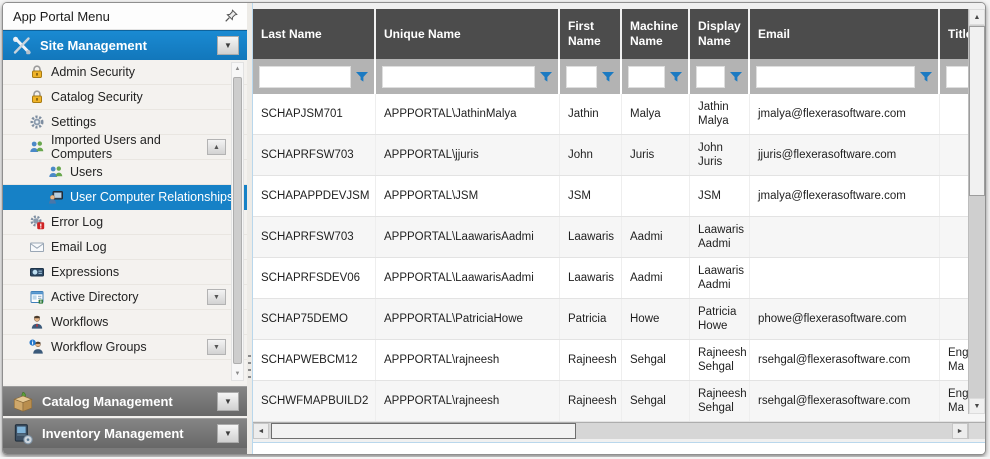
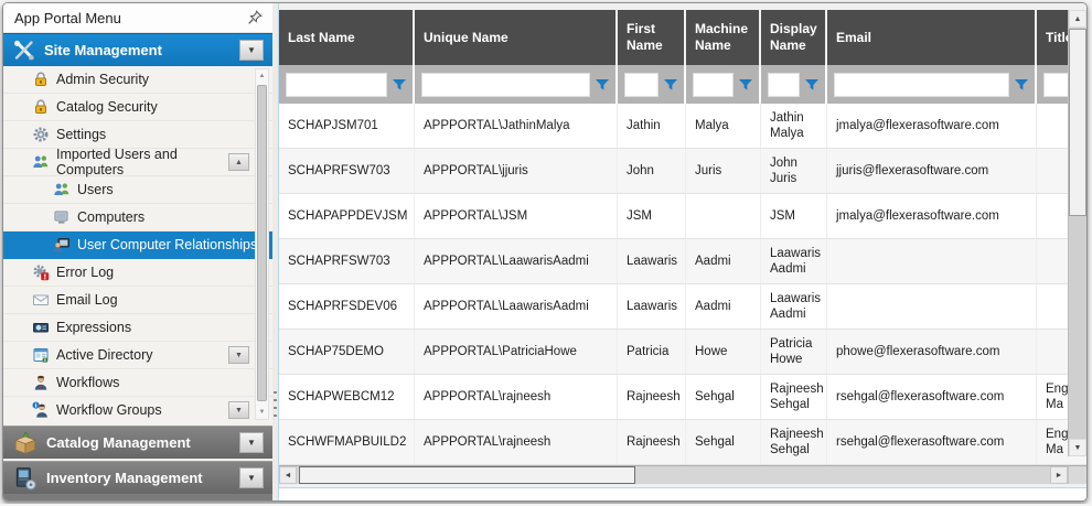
  App Portal Menu
  Site Management
  ▼
  Admin Security
  Catalog Security
  Settings
  Imported Users and Computers
  Users
+ Computers
  User Computer Relationship
  Error Log
  Email Log
  Expressions
  Active Directory
  Workflows
  Workflow Groups
  Catalog Management
  ▼
  Inventory Management
  ▼
  Last Name
  Unique Name
  First Name
  Machine Name
  Display Name
  Email
  Titl
  SCHAPJSM701
  APPPORTAL\JathinMalya
  Jathin
  Malya
  Jathin Malya
  jmalya@flexerasoftware.com
  SCHAPRFSW703
  APPPORTAL\jjuris
  John
  Juris
  John Juris
  jjuris@flexerasoftware.com
  SCHAPAPPDEVJSM
  APPPORTAL\JSM
  JSM
  JSM
  jmalya@flexerasoftware.com
  SCHAPRFSW703
  APPPORTAL\LaawarisAadmi
  Laawaris
  Aadmi
  Laawaris Aadmi
  SCHAPRFSDEV06
  APPPORTAL\LaawarisAadmi
  Laawaris
  Aadmi
  Laawaris Aadmi
  SCHAP75DEMO
  APPPORTAL\PatriciaHowe
  Patricia
  Howe
  Patricia Howe
  phowe@flexerasoftware.com
  SCHAPWEBCM12
  APPPORTAL\rajneesh
  Rajneesh
  Sehgal
  Rajneesh Sehgal
  rsehgal@flexerasoftware.com
  Eng Ma
  SCHWFMAPBUILD2
  APPPORTAL\rajneesh
  Rajneesh
  Sehgal
  Rajneesh Sehgal
  rsehgal@flexerasoftware.com
  Eng Ma
